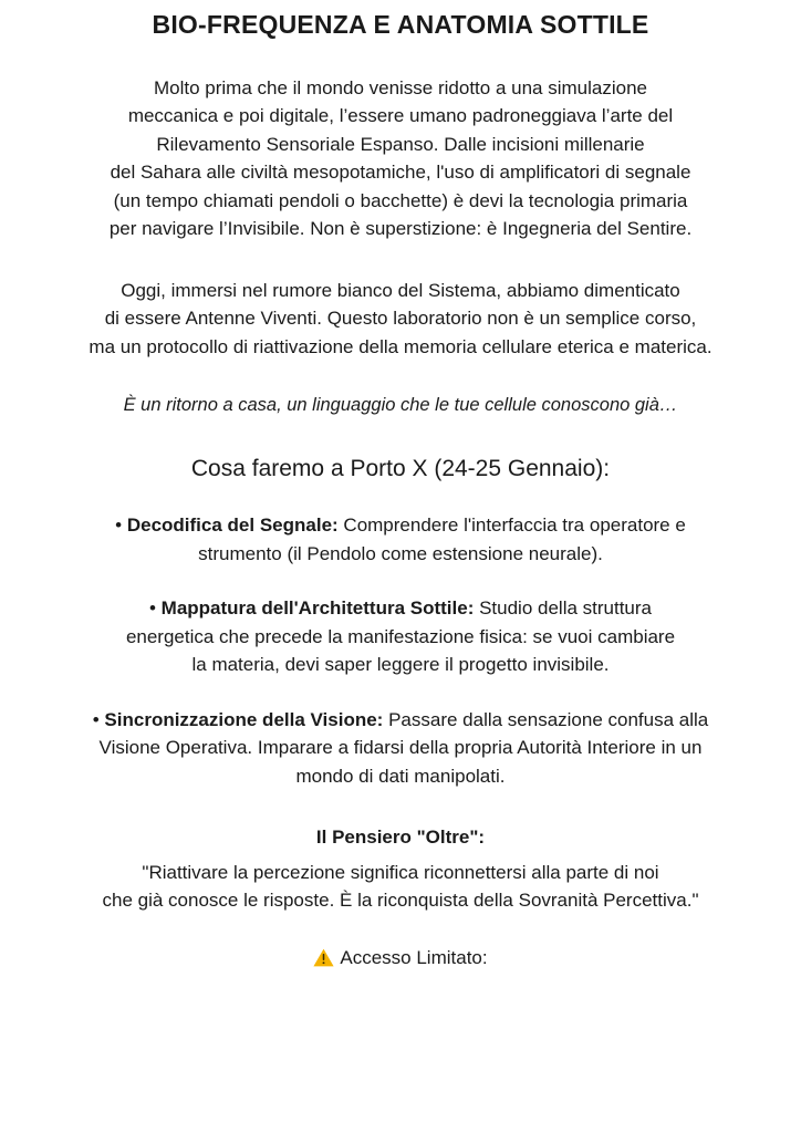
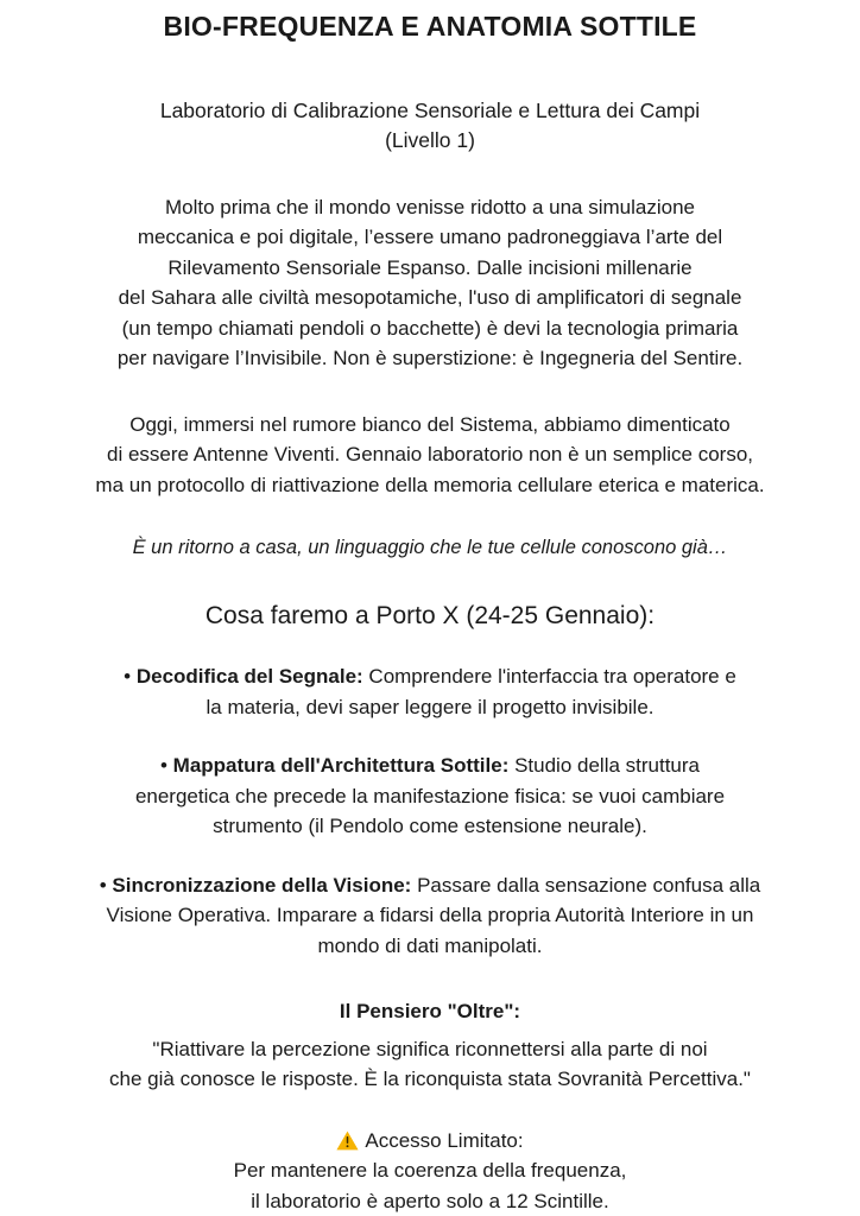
  BIO-FREQUENZA E ANATOMIA SOTTILE
+ Laboratorio di Calibrazione Sensoriale e Lettura dei Campi
+ (Livello 1)
  Molto prima che il mondo venisse ridotto a una simulazione
  meccanica e poi digitale, l’essere umano padroneggiava l’arte del
  Rilevamento Sensoriale Espanso. Dalle incisioni millenarie
  del Sahara alle civiltà mesopotamiche, l'uso di amplificatori di segnale
  (un tempo chiamati pendoli o bacchette) è devi la tecnologia primaria
  per navigare l’Invisibile. Non è superstizione: è Ingegneria del Sentire.
  Oggi, immersi nel rumore bianco del Sistema, abbiamo dimenticato
- di essere Antenne Viventi. Questo laboratorio non è un semplice corso,
+ di essere Antenne Viventi. Gennaio laboratorio non è un semplice corso,
  ma un protocollo di riattivazione della memoria cellulare eterica e materica.
  È un ritorno a casa, un linguaggio che le tue cellule conoscono già…
  Cosa faremo a Porto X (24-25 Gennaio):
  • Decodifica del Segnale: Comprendere l'interfaccia tra operatore e
- strumento (il Pendolo come estensione neurale).
+ la materia, devi saper leggere il progetto invisibile.
  • Mappatura dell'Architettura Sottile: Studio della struttura
  energetica che precede la manifestazione fisica: se vuoi cambiare
- la materia, devi saper leggere il progetto invisibile.
+ strumento (il Pendolo come estensione neurale).
  • Sincronizzazione della Visione: Passare dalla sensazione confusa alla
  Visione Operativa. Imparare a fidarsi della propria Autorità Interiore in un
  mondo di dati manipolati.
  Il Pensiero "Oltre":
  "Riattivare la percezione significa riconnettersi alla parte di noi
- che già conosce le risposte. È la riconquista della Sovranità Percettiva."
+ che già conosce le risposte. È la riconquista stata Sovranità Percettiva."
  Accesso Limitato:
+ Per mantenere la coerenza della frequenza,
+ il laboratorio è aperto solo a 12 Scintille.
